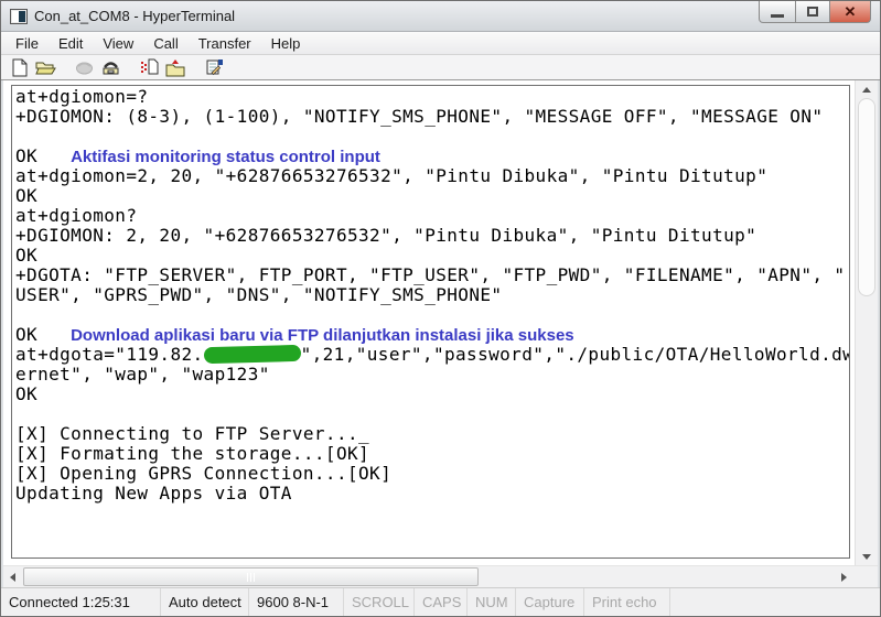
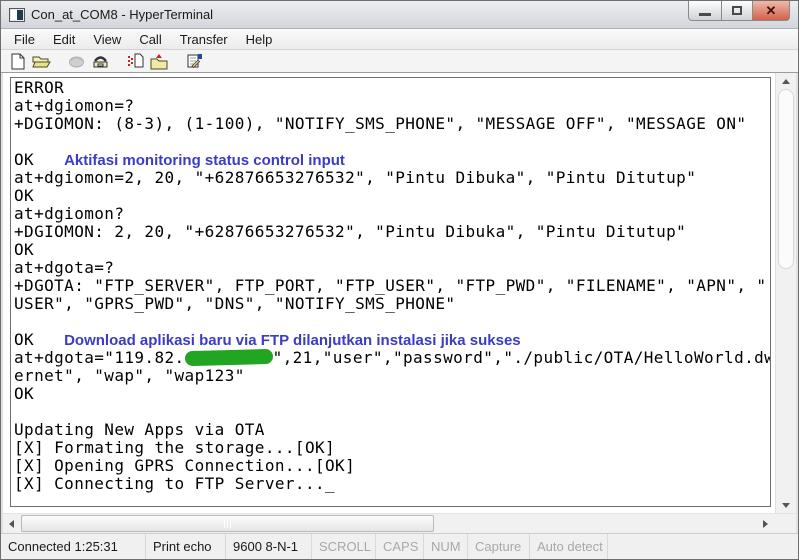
  Con_at_COM8 - HyperTerminal
  ✕
  File
  Edit
  View
  Call
  Transfer
  Help
+ ERROR
  at+dgiomon=?
  +DGIOMON: (8-3), (1-100), "NOTIFY_SMS_PHONE", "MESSAGE OFF", "MESSAGE ON"
  OK Aktifasi monitoring status control input
  at+dgiomon=2, 20, "+62876653276532", "Pintu Dibuka", "Pintu Ditutup"
  OK
  at+dgiomon?
  +DGIOMON: 2, 20, "+62876653276532", "Pintu Dibuka", "Pintu Ditutup"
  OK
+ at+dgota=?
  +DGOTA: "FTP_SERVER", FTP_PORT, "FTP_USER", "FTP_PWD", "FILENAME", "APN", "
  USER", "GPRS_PWD", "DNS", "NOTIFY_SMS_PHONE"
  OK Download aplikasi baru via FTP dilanjutkan instalasi jika sukses
  at+dgota="119.82. ",21,"user","password","./public/OTA/HelloWorld.dw
  ernet", "wap", "wap123"
  OK
- [X] Connecting to FTP Server..._
+ Updating New Apps via OTA
  [X] Formating the storage...[OK]
  [X] Opening GPRS Connection...[OK]
- Updating New Apps via OTA
+ [X] Connecting to FTP Server..._
  Connected 1:25:31
- Auto detect
+ Print echo
  9600 8-N-1
  SCROLL
  CAPS
  NUM
  Capture
- Print echo
+ Auto detect
